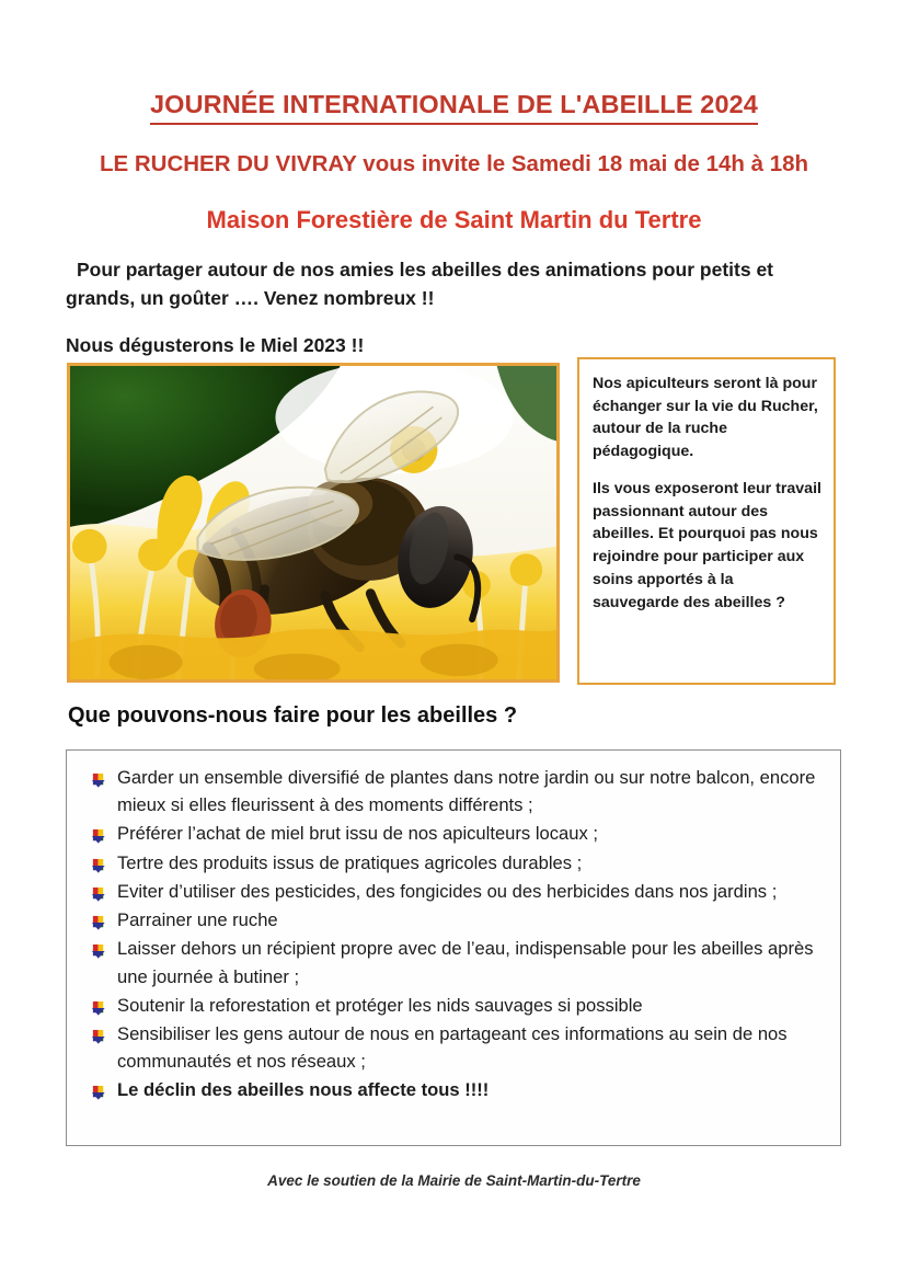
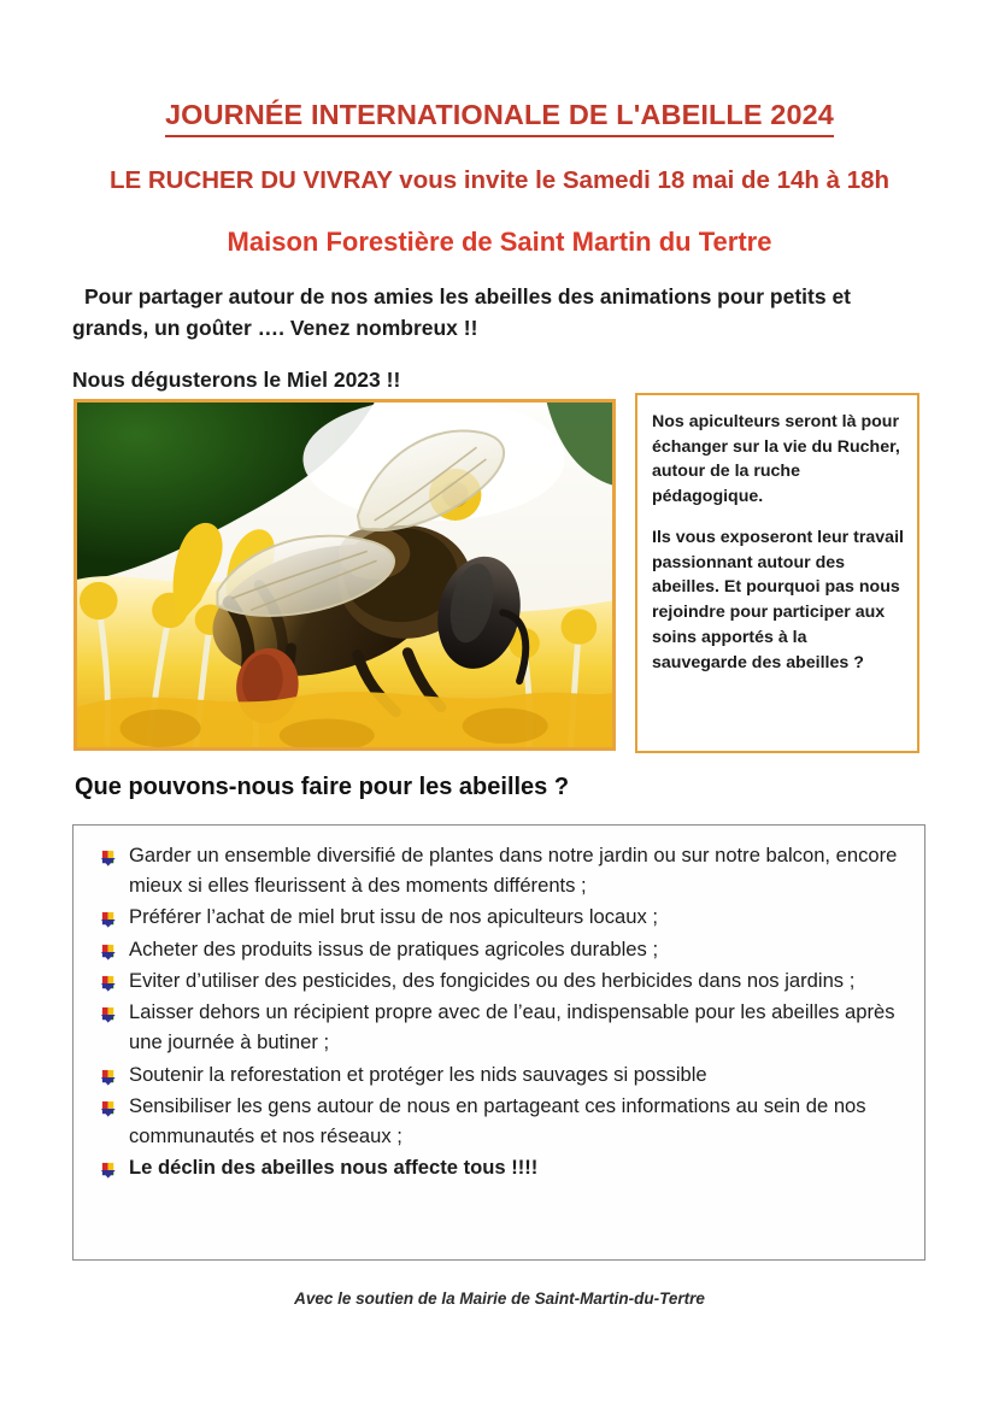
  JOURNÉE INTERNATIONALE DE L'ABEILLE 2024
  LE RUCHER DU VIVRAY vous invite le Samedi 18 mai de 14h à 18h
  Maison Forestière de Saint Martin du Tertre
  Pour partager autour de nos amies les abeilles des animations pour petits et grands, un goûter …. Venez nombreux !!
  Nous dégusterons le Miel 2023 !!
  Nos apiculteurs seront là pour échanger sur la vie du Rucher, autour de la ruche pédagogique.
  Ils vous exposeront leur travail passionnant autour des abeilles. Et pourquoi pas nous rejoindre pour participer aux soins apportés à la sauvegarde des abeilles ?
  Que pouvons-nous faire pour les abeilles ?
  Garder un ensemble diversifié de plantes dans notre jardin ou sur notre balcon, encore mieux si elles fleurissent à des moments différents ;
  Préférer l’achat de miel brut issu de nos apiculteurs locaux ;
- Tertre des produits issus de pratiques agricoles durables ;
+ Acheter des produits issus de pratiques agricoles durables ;
  Eviter d’utiliser des pesticides, des fongicides ou des herbicides dans nos jardins ;
- Parrainer une ruche
  Laisser dehors un récipient propre avec de l’eau, indispensable pour les abeilles après une journée à butiner ;
  Soutenir la reforestation et protéger les nids sauvages si possible
  Sensibiliser les gens autour de nous en partageant ces informations au sein de nos communautés et nos réseaux ;
  Le déclin des abeilles nous affecte tous !!!!
  Avec le soutien de la Mairie de Saint-Martin-du-Tertre
